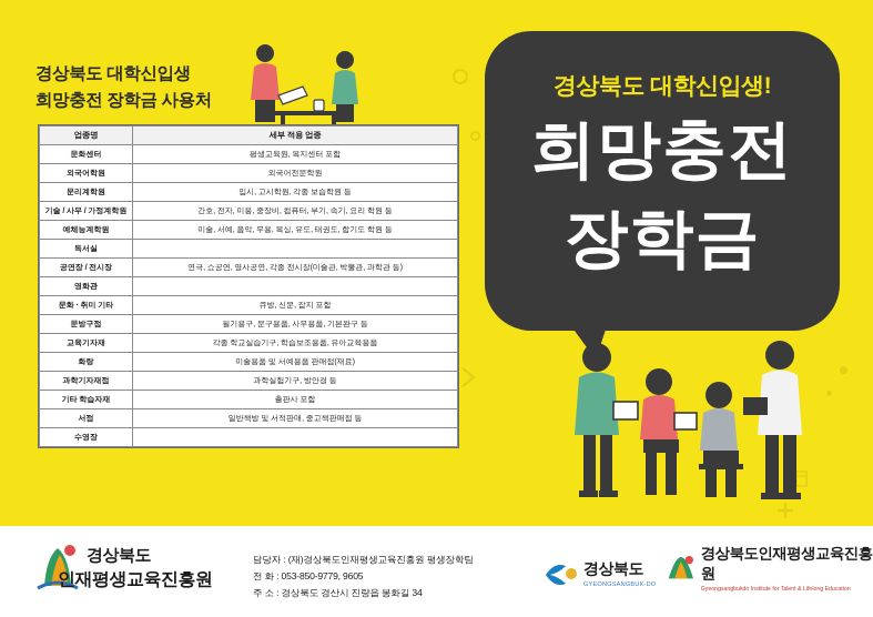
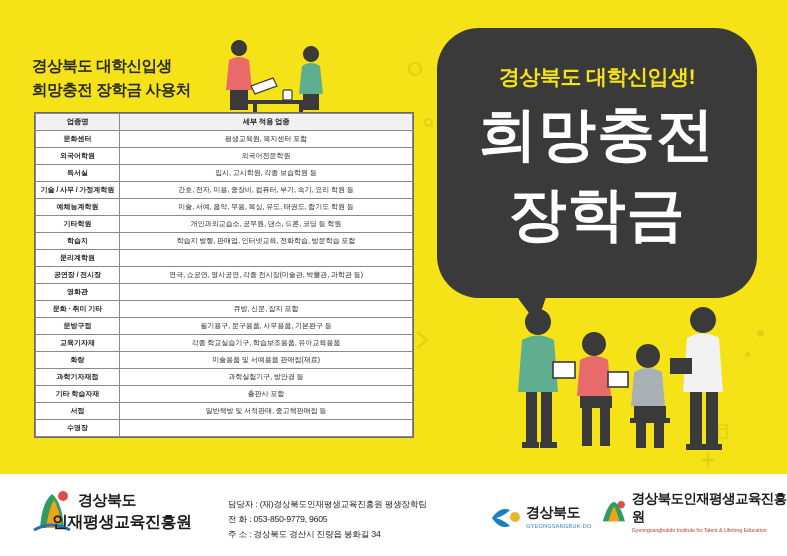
  경상북도 대학신입생
  희망충전 장학금 사용처
  경상북도 대학신입생!
  희망충전
  장학금
  업종명	세부 적용 업종
  문화센터	평생교육원, 복지센터 포함
  외국어학원	외국어전문학원
- 문리계학원	입시, 고시학원, 각종 보습학원 등
+ 독서실	입시, 고시학원, 각종 보습학원 등
  기술 / 사무 / 가정계학원	간호, 전자, 미용, 중장비, 컴퓨터, 부기, 속기, 요리 학원 등
  예체능계학원	미술, 서예, 음악, 무용, 복싱, 유도, 태권도, 합기도 학원 등
+ 기타학원	개인과외교습소, 공무원, 댄스, 드론, 코딩 등 학원
+ 학습지	학습지 방행, 판매업, 인터넷교육, 전화학습, 방문학습 포함
- 독서실
+ 문리계학원
  공연장 / 전시장	연극, 쇼공연, 영사공연, 각종 전시장(미술관, 박물관, 과학관 등)
  영화관
  문화 · 취미 기타	큐방, 신문, 잡지 포함
  문방구점	필기용구, 문구용품, 사무용품, 기본완구 등
  교육기자재	각종 학교실습기구, 학습보조용품, 유아교육용품
  화랑	미술용품 및 서예용품 판매점(재료)
  과학기자재점	과학실험기구, 방안경 등
  기타 학습자재	출판사 포함
  서점	일반책방 및 서적판매, 중고책판매점 등
  수영장
  경상북도
  인재평생교육진흥원
  담당자 : (재)경상북도인재평생교육진흥원 평생장학팀
  전 화 : 053-850-9779, 9605
  주 소 : 경상북도 경산시 진량읍 봉화길 34
  경상북도
  경상북도인재평생교육진흥원
